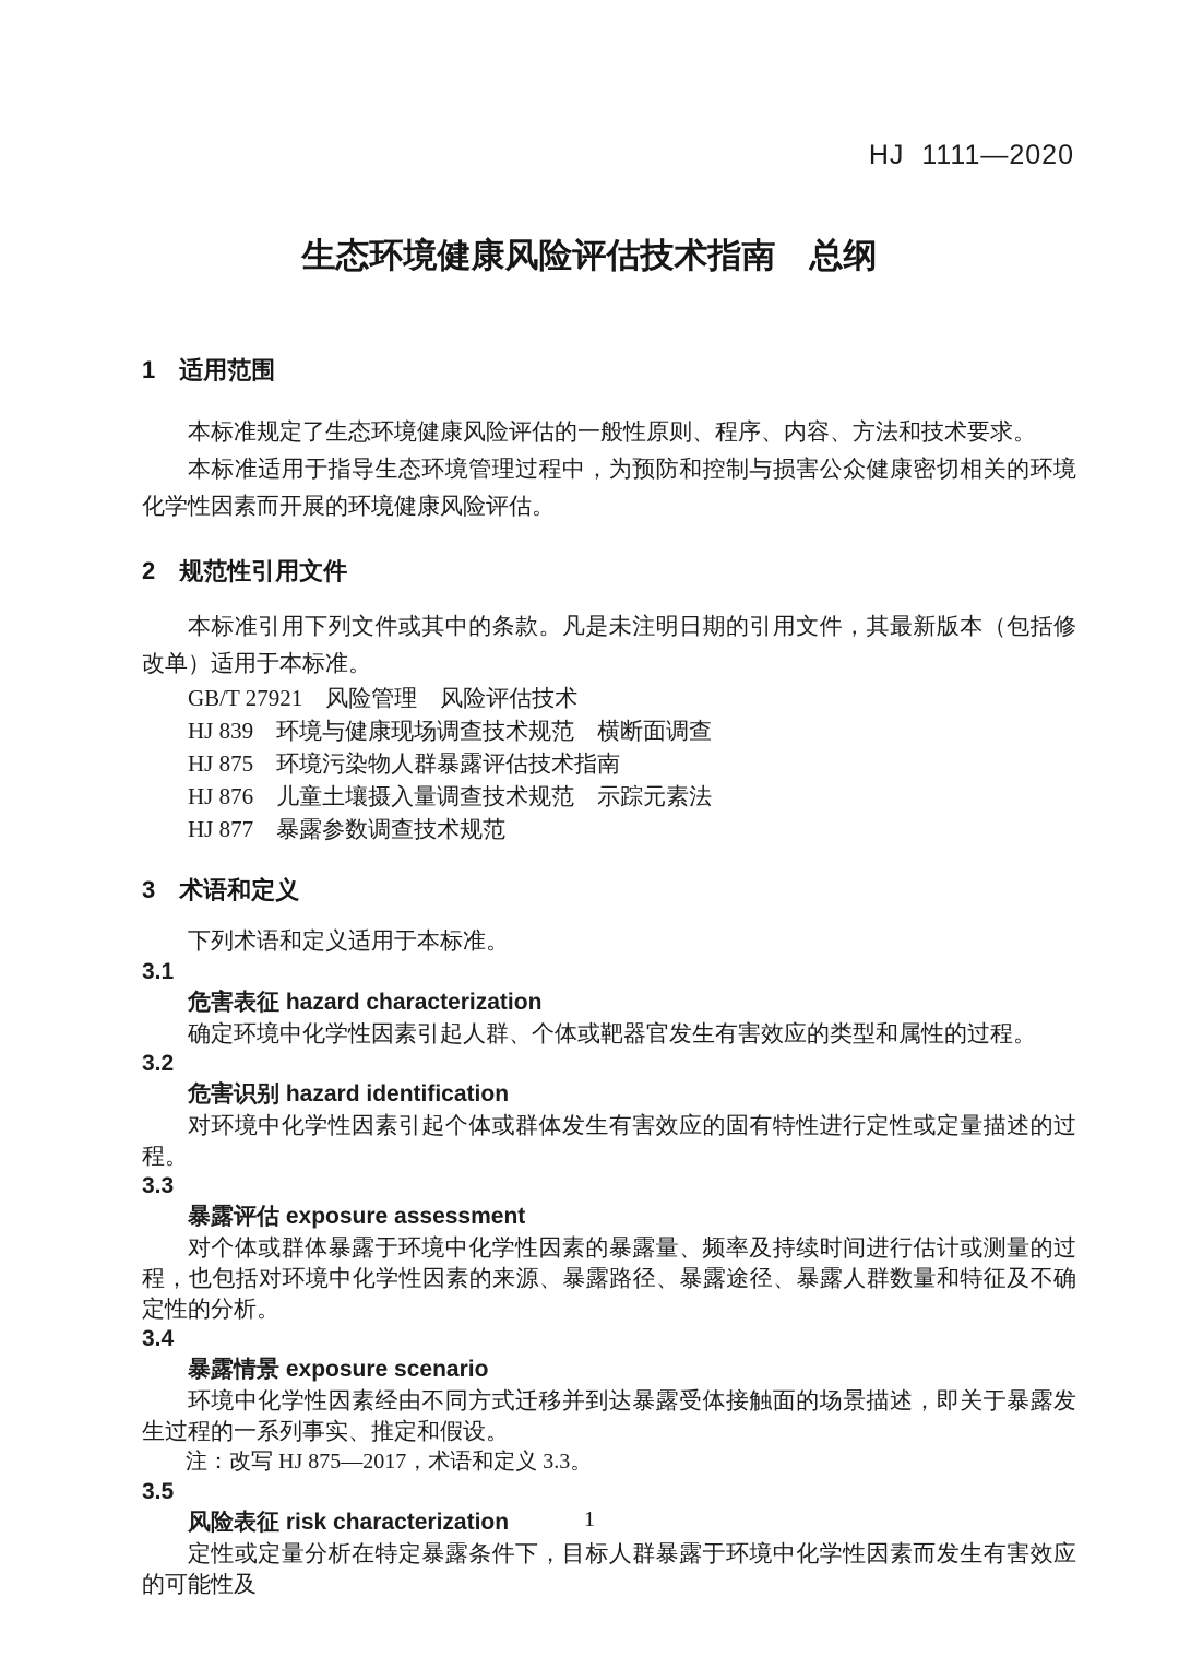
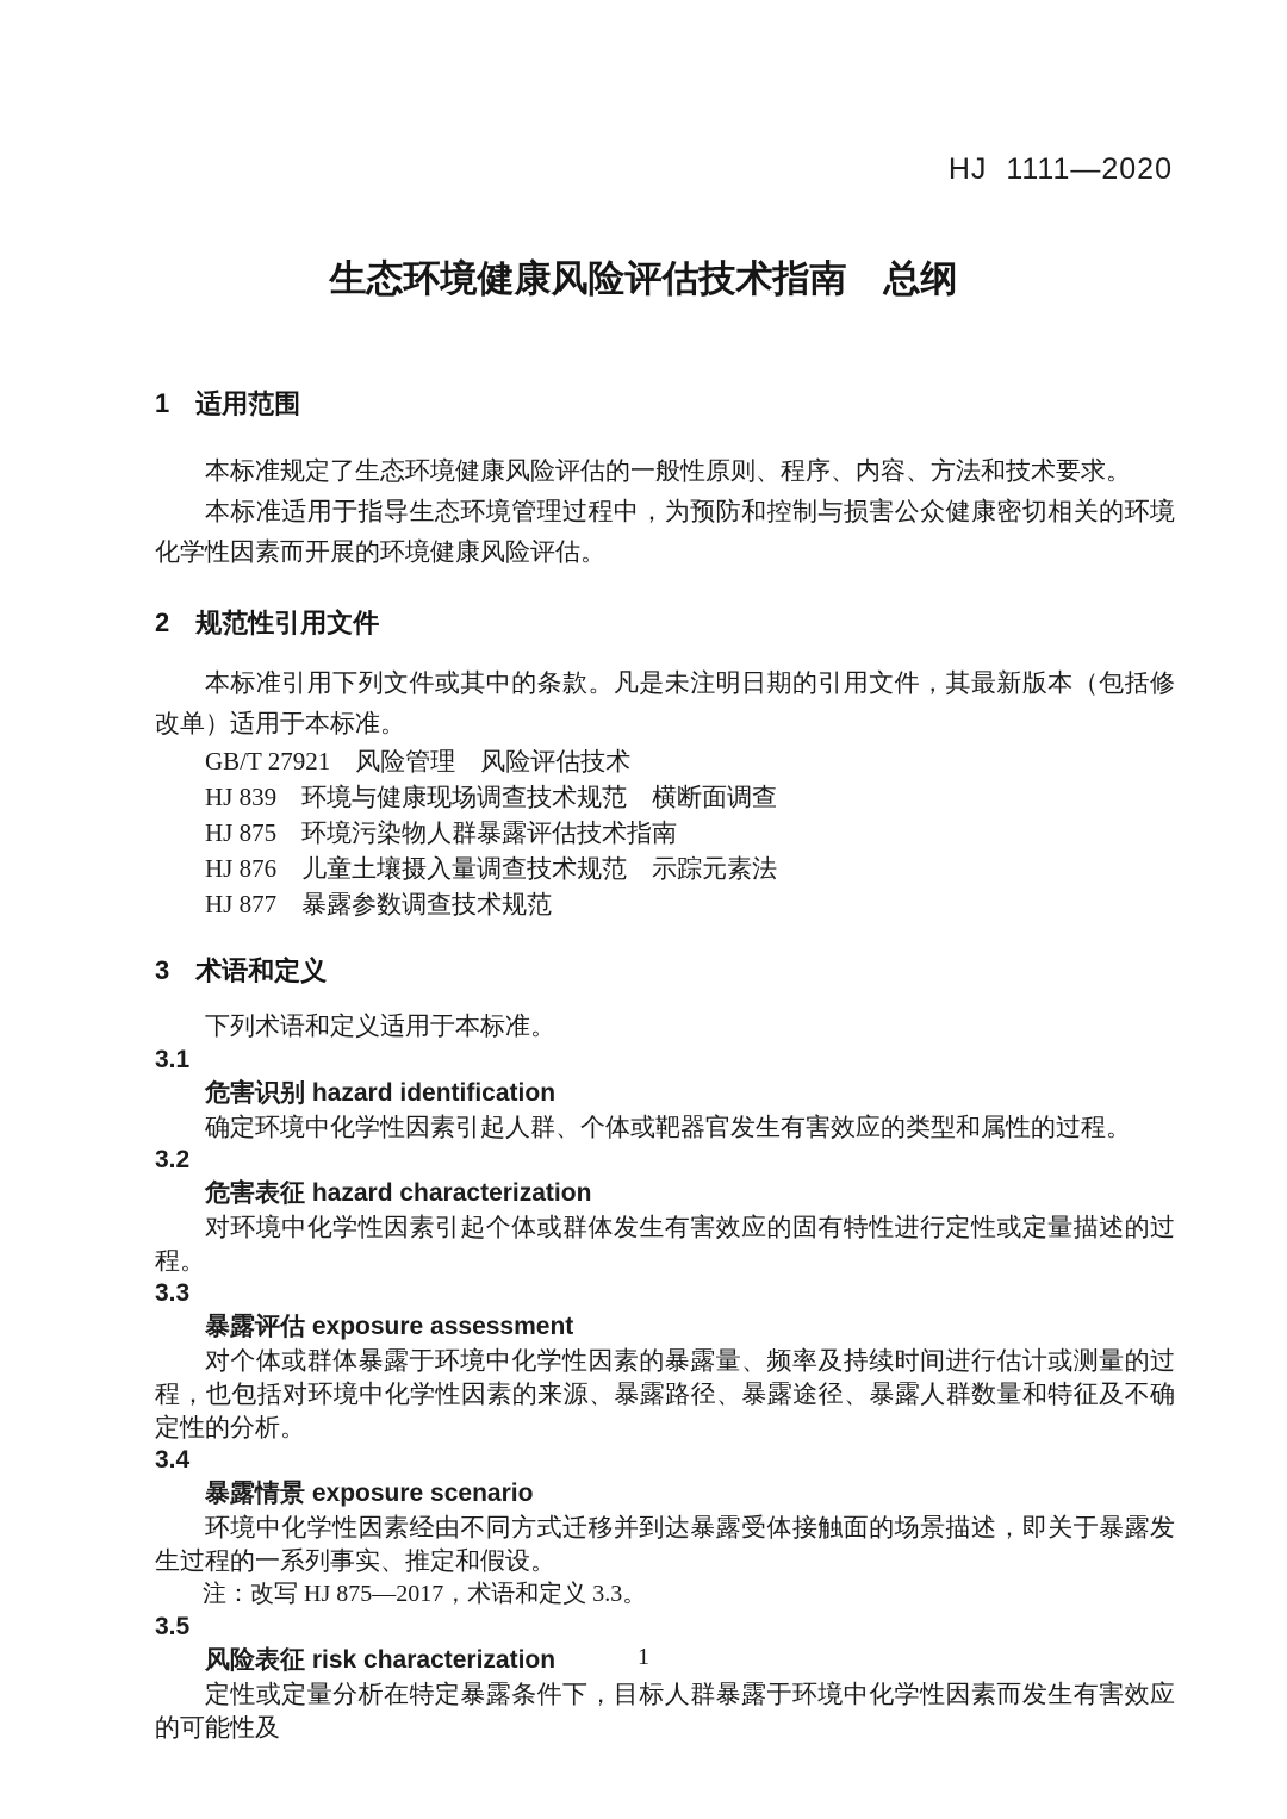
  HJ 1111—2020
  生态环境健康风险评估技术指南 总纲
  1 适用范围
  本标准规定了生态环境健康风险评估的一般性原则、程序、内容、方法和技术要求。
  本标准适用于指导生态环境管理过程中，为预防和控制与损害公众健康密切相关的环境化学性因素而开展的环境健康风险评估。
  2 规范性引用文件
  本标准引用下列文件或其中的条款。凡是未注明日期的引用文件，其最新版本（包括修改单）适用于本标准。
  GB/T 27921 风险管理 风险评估技术
  HJ 839 环境与健康现场调查技术规范 横断面调查
  HJ 875 环境污染物人群暴露评估技术指南
  HJ 876 儿童土壤摄入量调查技术规范 示踪元素法
  HJ 877 暴露参数调查技术规范
  3 术语和定义
  下列术语和定义适用于本标准。
  3.1
- 危害表征 hazard characterization
+ 危害识别 hazard identification
  确定环境中化学性因素引起人群、个体或靶器官发生有害效应的类型和属性的过程。
  3.2
- 危害识别 hazard identification
+ 危害表征 hazard characterization
  对环境中化学性因素引起个体或群体发生有害效应的固有特性进行定性或定量描述的过程。
  3.3
  暴露评估 exposure assessment
  对个体或群体暴露于环境中化学性因素的暴露量、频率及持续时间进行估计或测量的过程，也包括对环境中化学性因素的来源、暴露路径、暴露途径、暴露人群数量和特征及不确定性的分析。
  3.4
  暴露情景 exposure scenario
  环境中化学性因素经由不同方式迁移并到达暴露受体接触面的场景描述，即关于暴露发生过程的一系列事实、推定和假设。
  注：改写 HJ 875—2017，术语和定义 3.3。
  3.5
  风险表征 risk characterization
  定性或定量分析在特定暴露条件下，目标人群暴露于环境中化学性因素而发生有害效应的可能性及
  1
